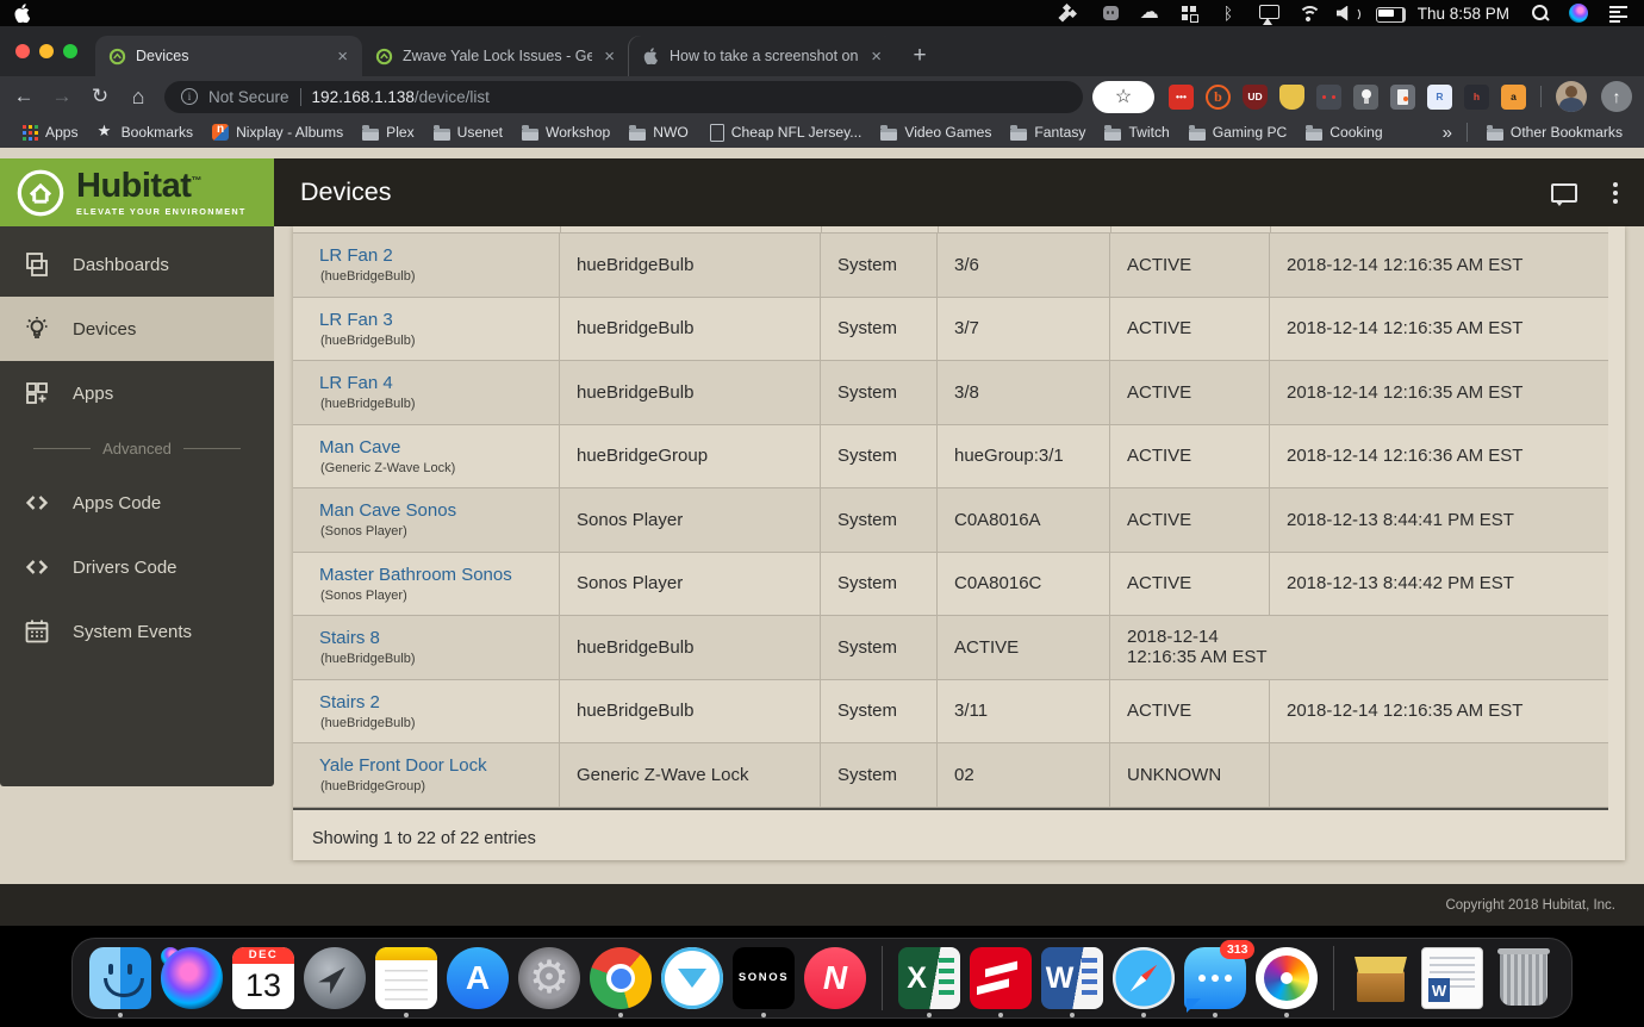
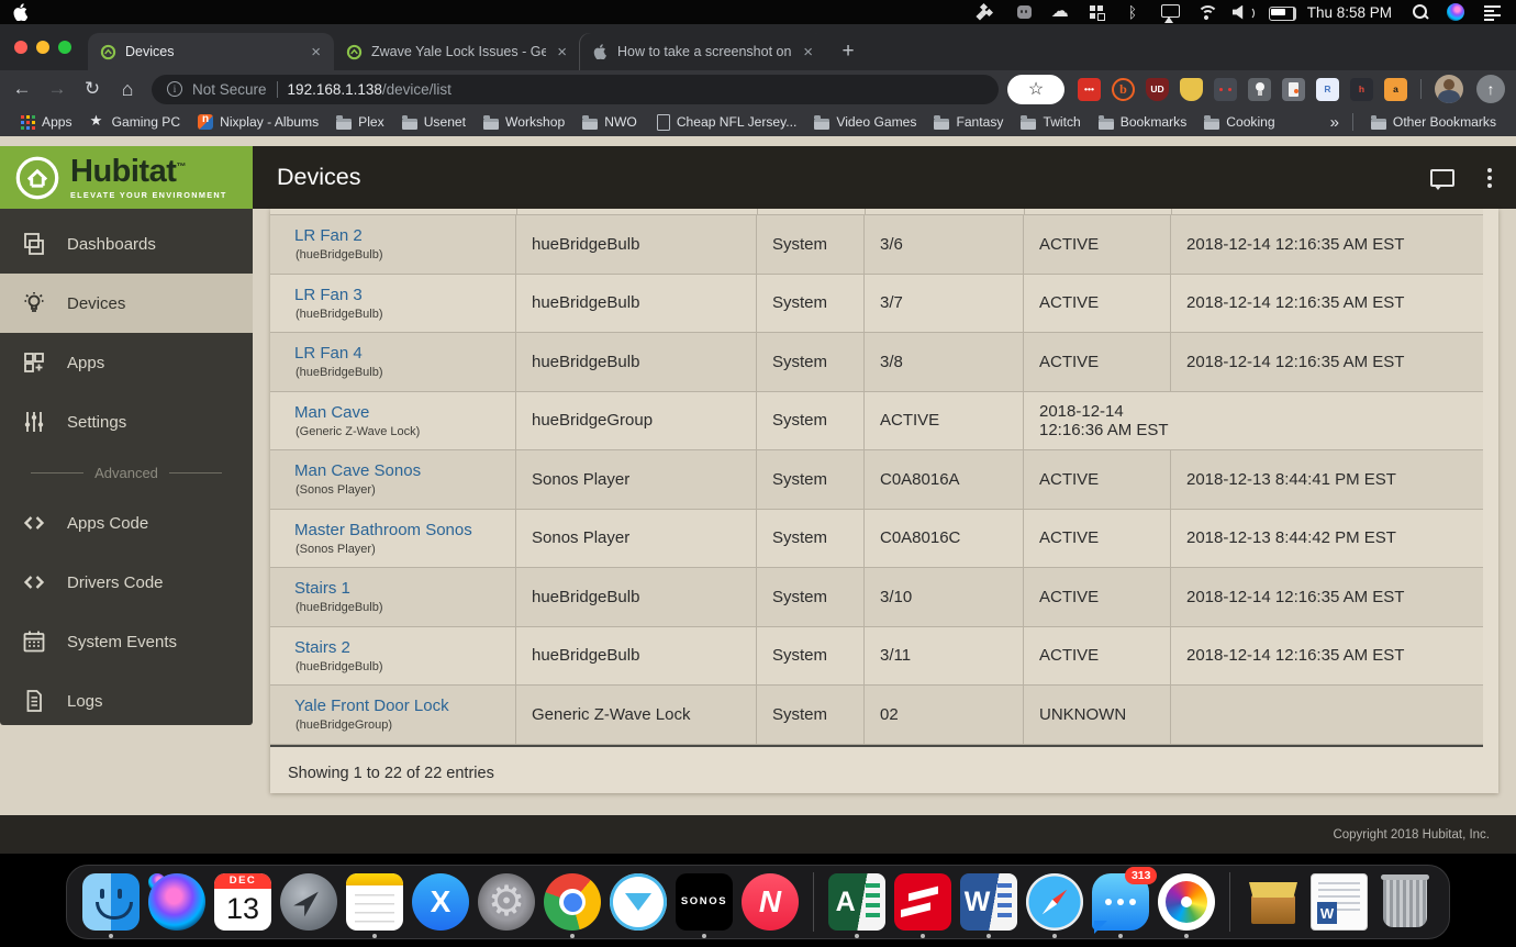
  Thu 8:58 PM
  Devices
  Zwave Yale Lock Issues - Ge
  How to take a screenshot on
  Not Secure
  192.168.1.138
  /device/list
  •••
  b
  UD
  R
  h
  a
  Apps
- Bookmarks
+ Gaming PC
  Nixplay - Albums
  Plex
  Usenet
  Workshop
  NWO
  Cheap NFL Jersey...
  Video Games
  Fantasy
  Twitch
- Gaming PC
+ Bookmarks
  Cooking
  Other Bookmarks
  Hubitat™
  ELEVATE YOUR ENVIRONMENT
  Devices
  Dashboards
  Devices
  Apps
+ Settings
  Advanced
  Apps Code
  Drivers Code
  System Events
+ Logs
  LR Fan 2
  (hueBridgeBulb)
  hueBridgeBulb
  System
  3/6
  ACTIVE
  2018-12-14 12:16:35 AM EST
  LR Fan 3
  (hueBridgeBulb)
  hueBridgeBulb
  System
  3/7
  ACTIVE
  2018-12-14 12:16:35 AM EST
  LR Fan 4
  (hueBridgeBulb)
  hueBridgeBulb
  System
  3/8
  ACTIVE
  2018-12-14 12:16:35 AM EST
  Man Cave
  (Generic Z-Wave Lock)
  hueBridgeGroup
  System
- hueGroup:3/1
  ACTIVE
  2018-12-14 12:16:36 AM EST
  Man Cave Sonos
  (Sonos Player)
  Sonos Player
  System
  C0A8016A
  ACTIVE
  2018-12-13 8:44:41 PM EST
  Master Bathroom Sonos
  (Sonos Player)
  Sonos Player
  System
  C0A8016C
  ACTIVE
  2018-12-13 8:44:42 PM EST
- Stairs 8
+ Stairs 1
  (hueBridgeBulb)
  hueBridgeBulb
  System
+ 3/10
  ACTIVE
  2018-12-14 12:16:35 AM EST
  Stairs 2
  (hueBridgeBulb)
  hueBridgeBulb
  System
  3/11
  ACTIVE
  2018-12-14 12:16:35 AM EST
  Yale Front Door Lock
  (hueBridgeGroup)
  Generic Z-Wave Lock
  System
  02
  UNKNOWN
  Showing 1 to 22 of 22 entries
  Copyright 2018 Hubitat, Inc.
  DEC
  13
- A
+ X
  SONOS
  N
- X
+ A
  W
  313
  W
